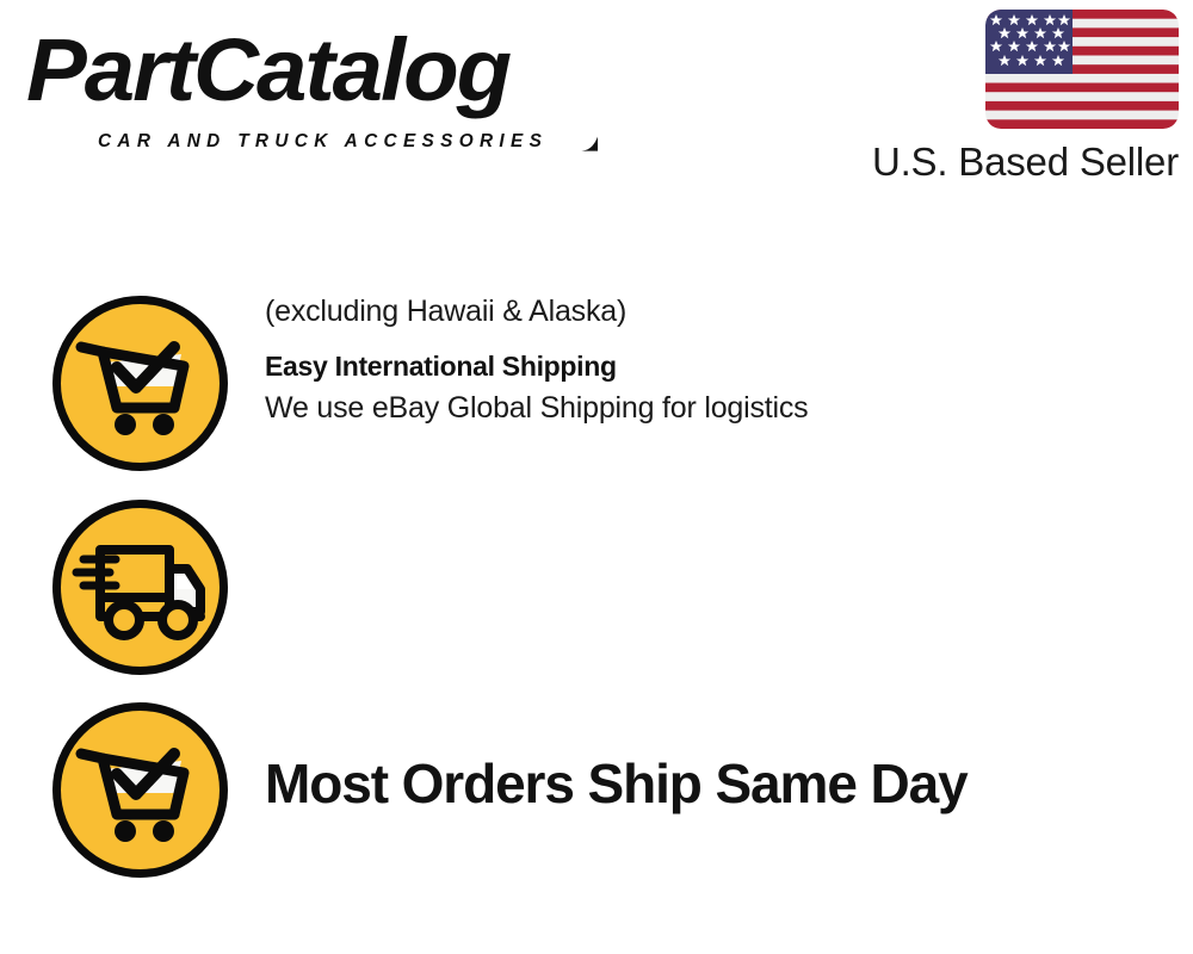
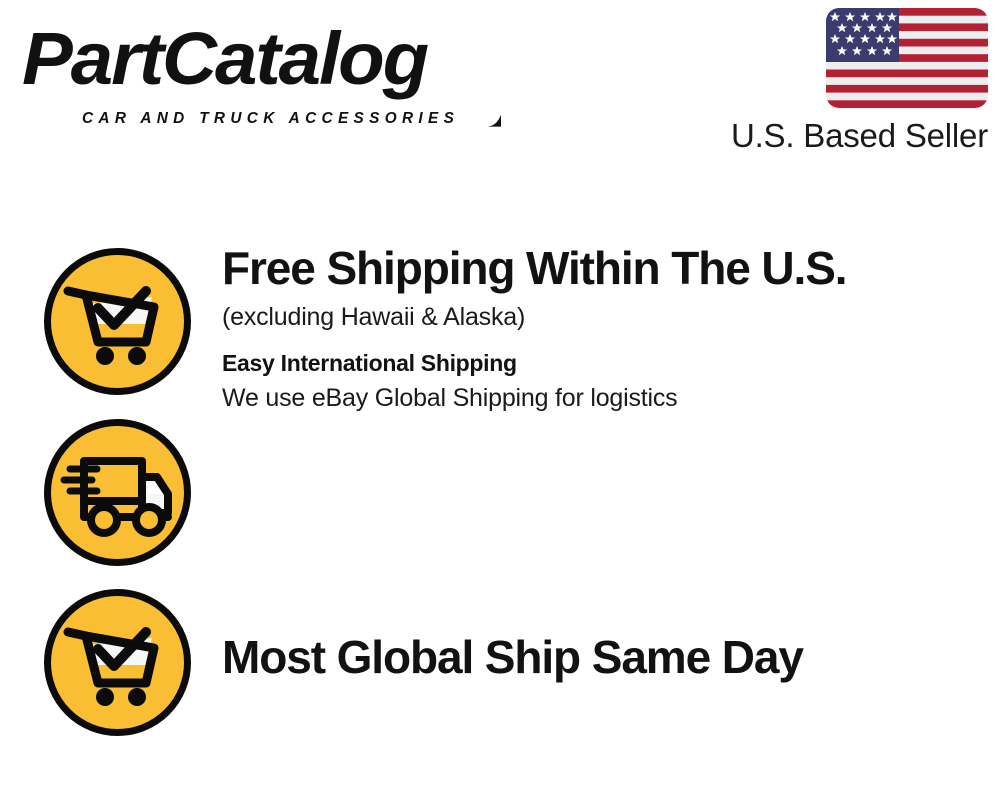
  PartCatalog
  CAR AND TRUCK ACCESSORIES
  U.S. Based Seller
+ Free Shipping Within The U.S.
  (excluding Hawaii & Alaska)
  Easy International Shipping
  We use eBay Global Shipping for logistics
- Most Orders Ship Same Day
+ Most Global Ship Same Day
